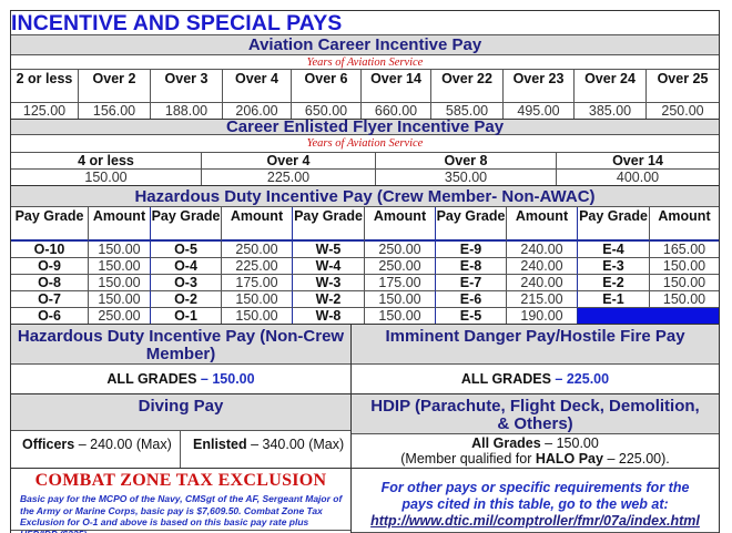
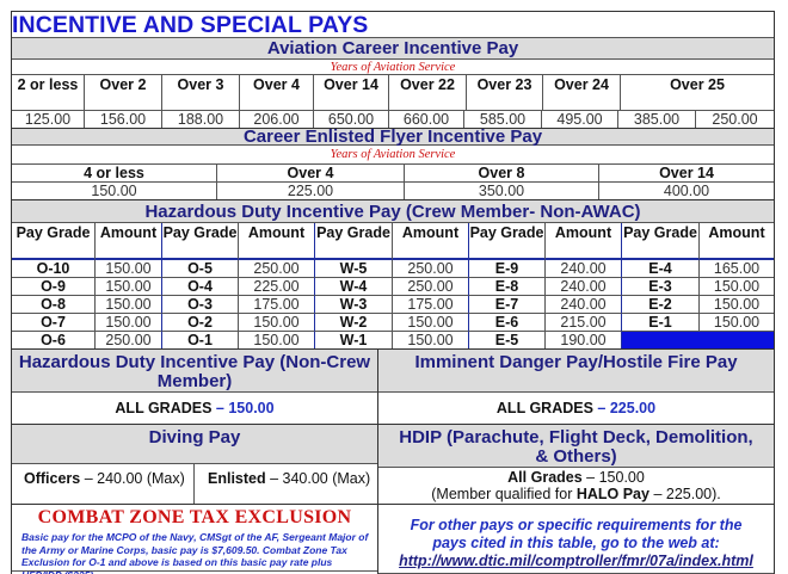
  INCENTIVE AND SPECIAL PAYS
  Aviation Career Incentive Pay
  Years of Aviation Service
  2 or less
  Over 2
  Over 3
  Over 4
- Over 6
  Over 14
  Over 22
  Over 23
  Over 24
  Over 25
  125.00
  156.00
  188.00
  206.00
  650.00
  660.00
  585.00
  495.00
  385.00
  250.00
  Career Enlisted Flyer Incentive Pay
  Years of Aviation Service
  4 or less
  Over 4
  Over 8
  Over 14
  150.00
  225.00
  350.00
  400.00
  Hazardous Duty Incentive Pay (Crew Member- Non-AWAC)
  Pay Grade
  Amount
  Pay Grade
  Amount
  Pay Grade
  Amount
  Pay Grade
  Amount
  Pay Grade
  Amount
  O-10
  150.00
  O-5
  250.00
  W-5
  250.00
  E-9
  240.00
  E-4
  165.00
  O-9
  150.00
  O-4
  225.00
  W-4
  250.00
  E-8
  240.00
  E-3
  150.00
  O-8
  150.00
  O-3
  175.00
  W-3
  175.00
  E-7
  240.00
  E-2
  150.00
  O-7
  150.00
  O-2
  150.00
  W-2
  150.00
  E-6
  215.00
  E-1
  150.00
  O-6
  250.00
  O-1
  150.00
- W-8
+ W-1
  150.00
  E-5
  190.00
  Hazardous Duty Incentive Pay (Non-Crew Member)
  ALL GRADES
  –
  150.00
  Diving Pay
  Officers – 240.00 (Max)
  Enlisted – 340.00 (Max)
  COMBAT ZONE TAX EXCLUSION
  Basic pay for the MCPO of the Navy, CMSgt of the AF, Sergeant Major of the Army or Marine Corps, basic pay is $7,609.50. Combat Zone Tax Exclusion for O-1 and above is based on this basic pay rate plus
  Imminent Danger Pay/Hostile Fire Pay
  ALL GRADES
  –
  225.00
  HDIP (Parachute, Flight Deck, Demolition, & Others)
  All Grades – 150.00
  (Member qualified for HALO Pay – 225.00).
  For other pays or specific requirements for the pays cited in this table, go to the web at:
  http://www.dtic.mil/comptroller/fmr/07a/index.html
